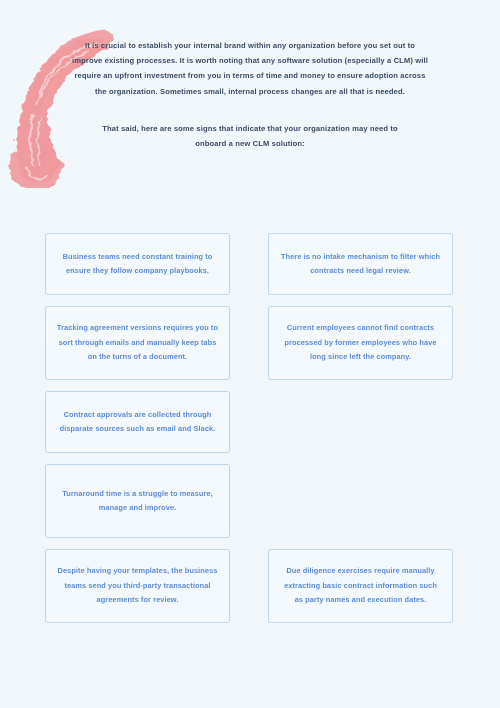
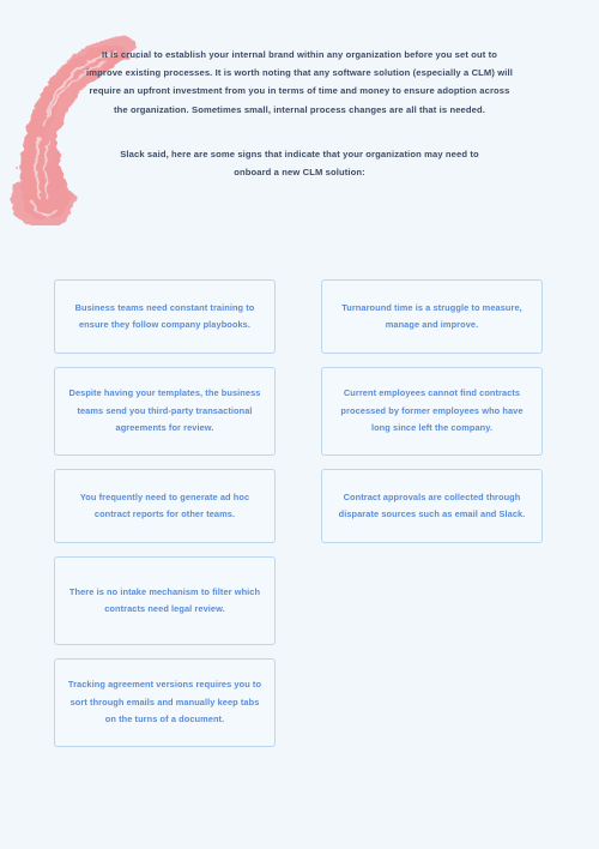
  It is crucial to establish your internal brand within any organization before you set out to improve existing processes. It is worth noting that any software solution (especially a CLM) will require an upfront investment from you in terms of time and money to ensure adoption across the organization. Sometimes small, internal process changes are all that is needed.
- That said, here are some signs that indicate that your organization may need to onboard a new CLM solution:
+ Slack said, here are some signs that indicate that your organization may need to onboard a new CLM solution:
  Business teams need constant training to ensure they follow company playbooks.
- There is no intake mechanism to filter which contracts need legal review.
+ Turnaround time is a struggle to measure, manage and improve.
- Tracking agreement versions requires you to sort through emails and manually keep tabs on the turns of a document.
+ Despite having your templates, the business teams send you third-party transactional agreements for review.
  Current employees cannot find contracts processed by former employees who have long since left the company.
+ You frequently need to generate ad hoc contract reports for other teams.
  Contract approvals are collected through disparate sources such as email and Slack.
- Turnaround time is a struggle to measure, manage and improve.
+ There is no intake mechanism to filter which contracts need legal review.
- Despite having your templates, the business teams send you third-party transactional agreements for review.
+ Tracking agreement versions requires you to sort through emails and manually keep tabs on the turns of a document.
- Due diligence exercises require manually extracting basic contract information such as party names and execution dates.
